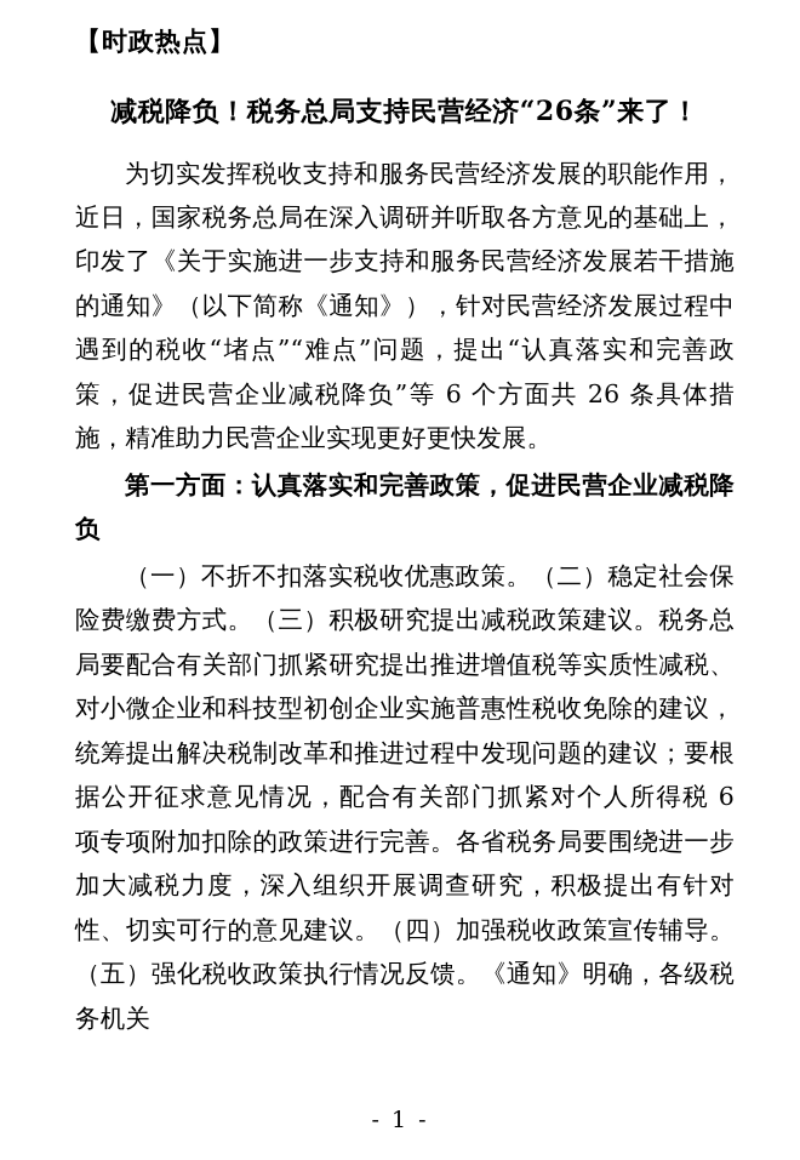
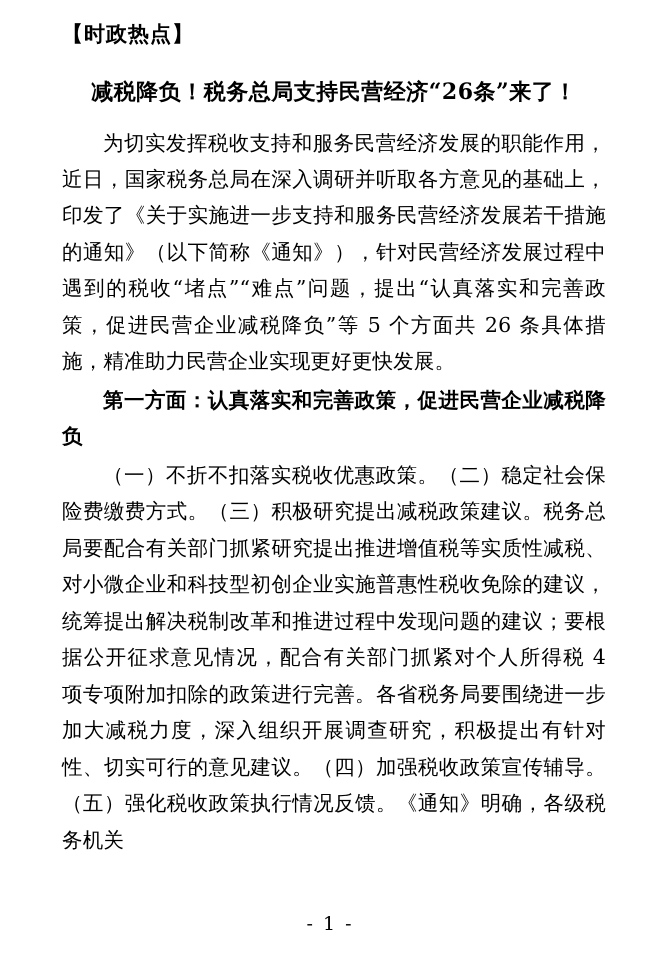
  【时政热点】
  减税降负！税务总局支持民营经济“26条”来了！
- 为切实发挥税收支持和服务民营经济发展的职能作用，近日，国家税务总局在深入调研并听取各方意见的基础上，印发了《关于实施进一步支持和服务民营经济发展若干措施的通知》（以下简称《通知》），针对民营经济发展过程中遇到的税收“堵点”“难点”问题，提出“认真落实和完善政策，促进民营企业减税降负”等 6 个方面共 26 条具体措施，精准助力民营企业实现更好更快发展。
+ 为切实发挥税收支持和服务民营经济发展的职能作用，近日，国家税务总局在深入调研并听取各方意见的基础上，印发了《关于实施进一步支持和服务民营经济发展若干措施的通知》（以下简称《通知》），针对民营经济发展过程中遇到的税收“堵点”“难点”问题，提出“认真落实和完善政策，促进民营企业减税降负”等 5 个方面共 26 条具体措施，精准助力民营企业实现更好更快发展。
  第一方面：认真落实和完善政策，促进民营企业减税降负
- （一）不折不扣落实税收优惠政策。（二）稳定社会保险费缴费方式。（三）积极研究提出减税政策建议。税务总局要配合有关部门抓紧研究提出推进增值税等实质性减税、对小微企业和科技型初创企业实施普惠性税收免除的建议，统筹提出解决税制改革和推进过程中发现问题的建议；要根据公开征求意见情况，配合有关部门抓紧对个人所得税 6 项专项附加扣除的政策进行完善。各省税务局要围绕进一步加大减税力度，深入组织开展调查研究，积极提出有针对性、切实可行的意见建议。（四）加强税收政策宣传辅导。（五）强化税收政策执行情况反馈。《通知》明确，各级税务机关
+ （一）不折不扣落实税收优惠政策。（二）稳定社会保险费缴费方式。（三）积极研究提出减税政策建议。税务总局要配合有关部门抓紧研究提出推进增值税等实质性减税、对小微企业和科技型初创企业实施普惠性税收免除的建议，统筹提出解决税制改革和推进过程中发现问题的建议；要根据公开征求意见情况，配合有关部门抓紧对个人所得税 4 项专项附加扣除的政策进行完善。各省税务局要围绕进一步加大减税力度，深入组织开展调查研究，积极提出有针对性、切实可行的意见建议。（四）加强税收政策宣传辅导。（五）强化税收政策执行情况反馈。《通知》明确，各级税务机关
  - 1 -
